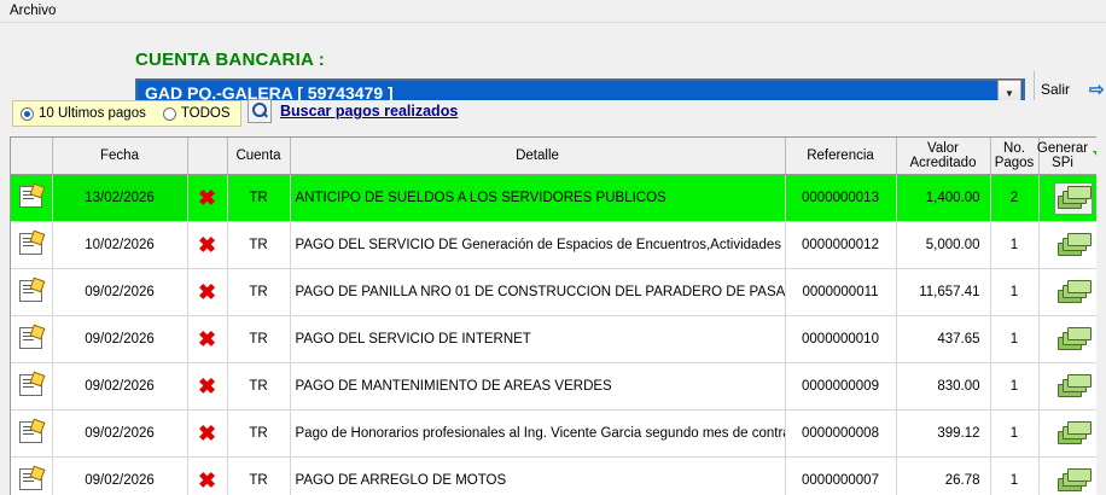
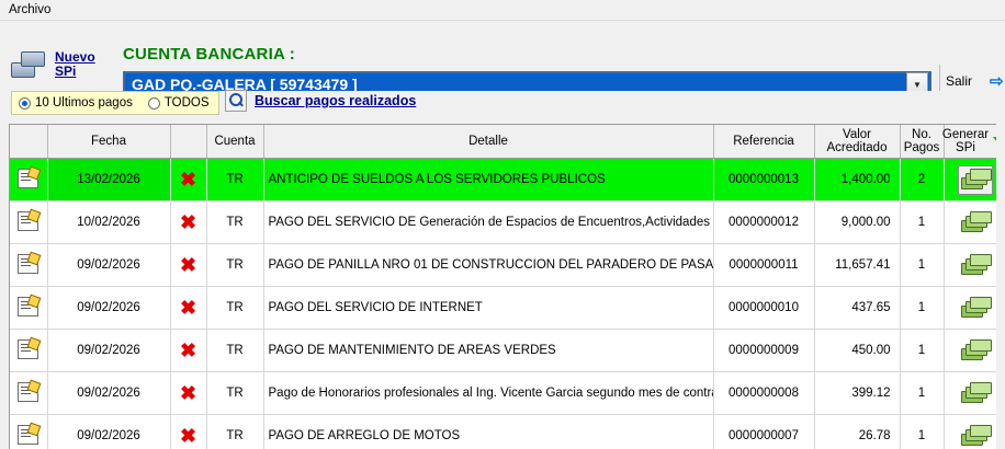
  Archivo
+ Nuevo
+ SPi
  CUENTA BANCARIA :
  GAD PQ.-GALERA [ 59743479 ]
  ▼
  Salir
  ⇨
  10 Ultimos pagos
  TODOS
  Buscar pagos realizados
  	Fecha		Cuenta	Detalle	Referencia	Valor Acreditado	No. Pagos	Generar SPi
  	13/02/2026	✖	TR	ANTICIPO DE SUELDOS A LOS SERVIDORES PUBLICOS	0000000013	1,400.00	2
- 	10/02/2026	✖	TR	PAGO DEL SERVICIO DE Generación de Espacios de Encuentros,Actividades	0000000012	5,000.00	1
+ 	10/02/2026	✖	TR	PAGO DEL SERVICIO DE Generación de Espacios de Encuentros,Actividades	0000000012	9,000.00	1
  	09/02/2026	✖	TR	PAGO DE PANILLA NRO 01 DE CONSTRUCCION DEL PARADERO DE PASA	0000000011	11,657.41	1
  	09/02/2026	✖	TR	PAGO DEL SERVICIO DE INTERNET	0000000010	437.65	1
- 	09/02/2026	✖	TR	PAGO DE MANTENIMIENTO DE AREAS VERDES	0000000009	830.00	1
+ 	09/02/2026	✖	TR	PAGO DE MANTENIMIENTO DE AREAS VERDES	0000000009	450.00	1
  	09/02/2026	✖	TR	Pago de Honorarios profesionales al Ing. Vicente Garcia segundo mes de contr	0000000008	399.12	1
  	09/02/2026	✖	TR	PAGO DE ARREGLO DE MOTOS	0000000007	26.78	1
